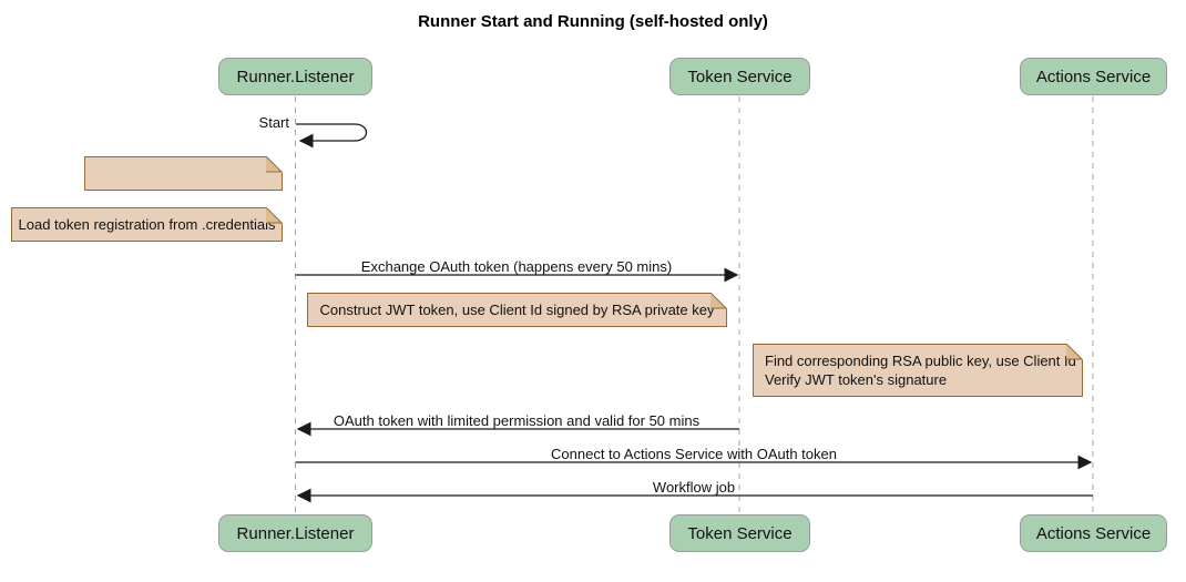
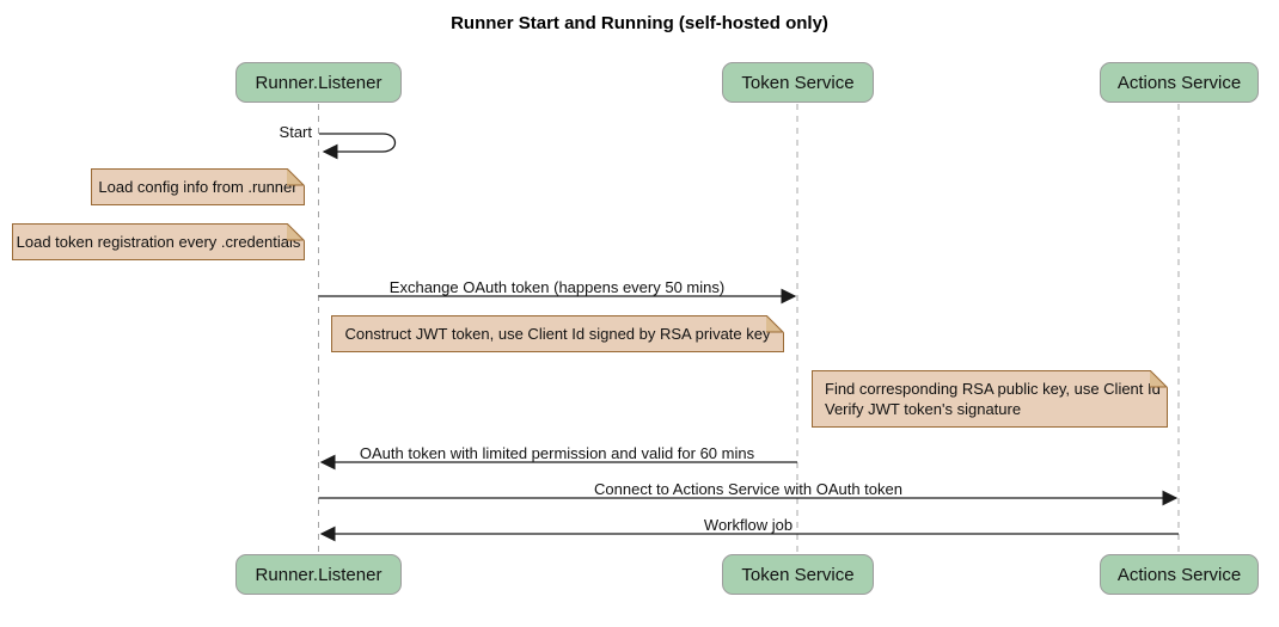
  Runner Start and Running (self-hosted only)
  Runner.Listener
  Token Service
  Actions Service
  Runner.Listener
  Token Service
  Actions Service
  Start
  Exchange OAuth token (happens every 50 mins)
- OAuth token with limited permission and valid for 50 mins
+ OAuth token with limited permission and valid for 60 mins
  Connect to Actions Service with OAuth token
  Workflow job
+ Load config info from .runner
- Load token registration from .credentials
+ Load token registration every .credentials
  Construct JWT token, use Client Id signed by RSA private key
  Find corresponding RSA public key, use Client Id
  Verify JWT token's signature
